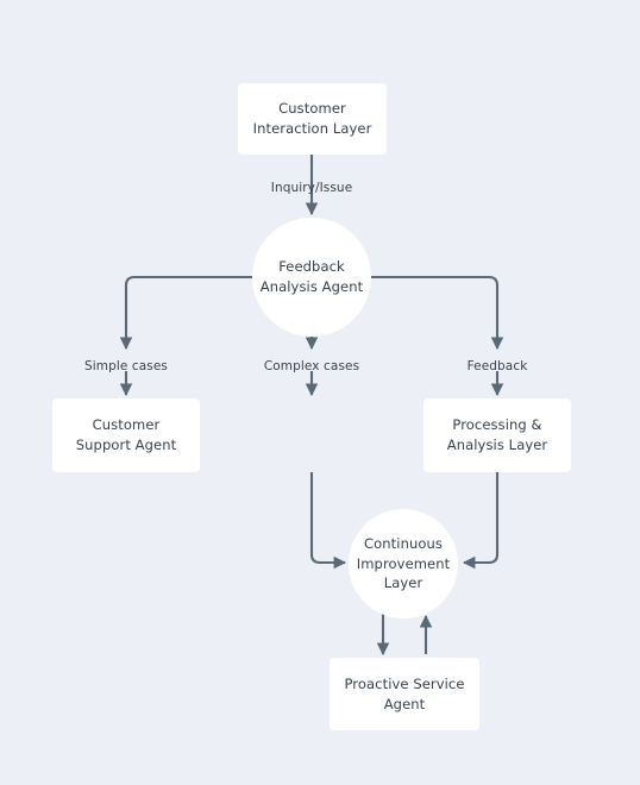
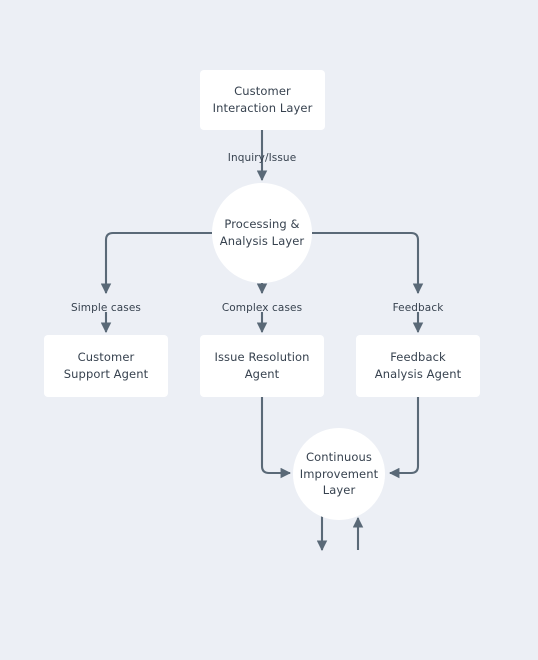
  Customer Interaction Layer
- Feedback Analysis Agent
+ Processing & Analysis Layer
  Customer Support Agent
+ Issue Resolution Agent
- Processing & Analysis Layer
+ Feedback Analysis Agent
  Continuous Improvement Layer
- Proactive Service Agent
  Inquiry/Issue
  Simple cases
  Complex cases
  Feedback
